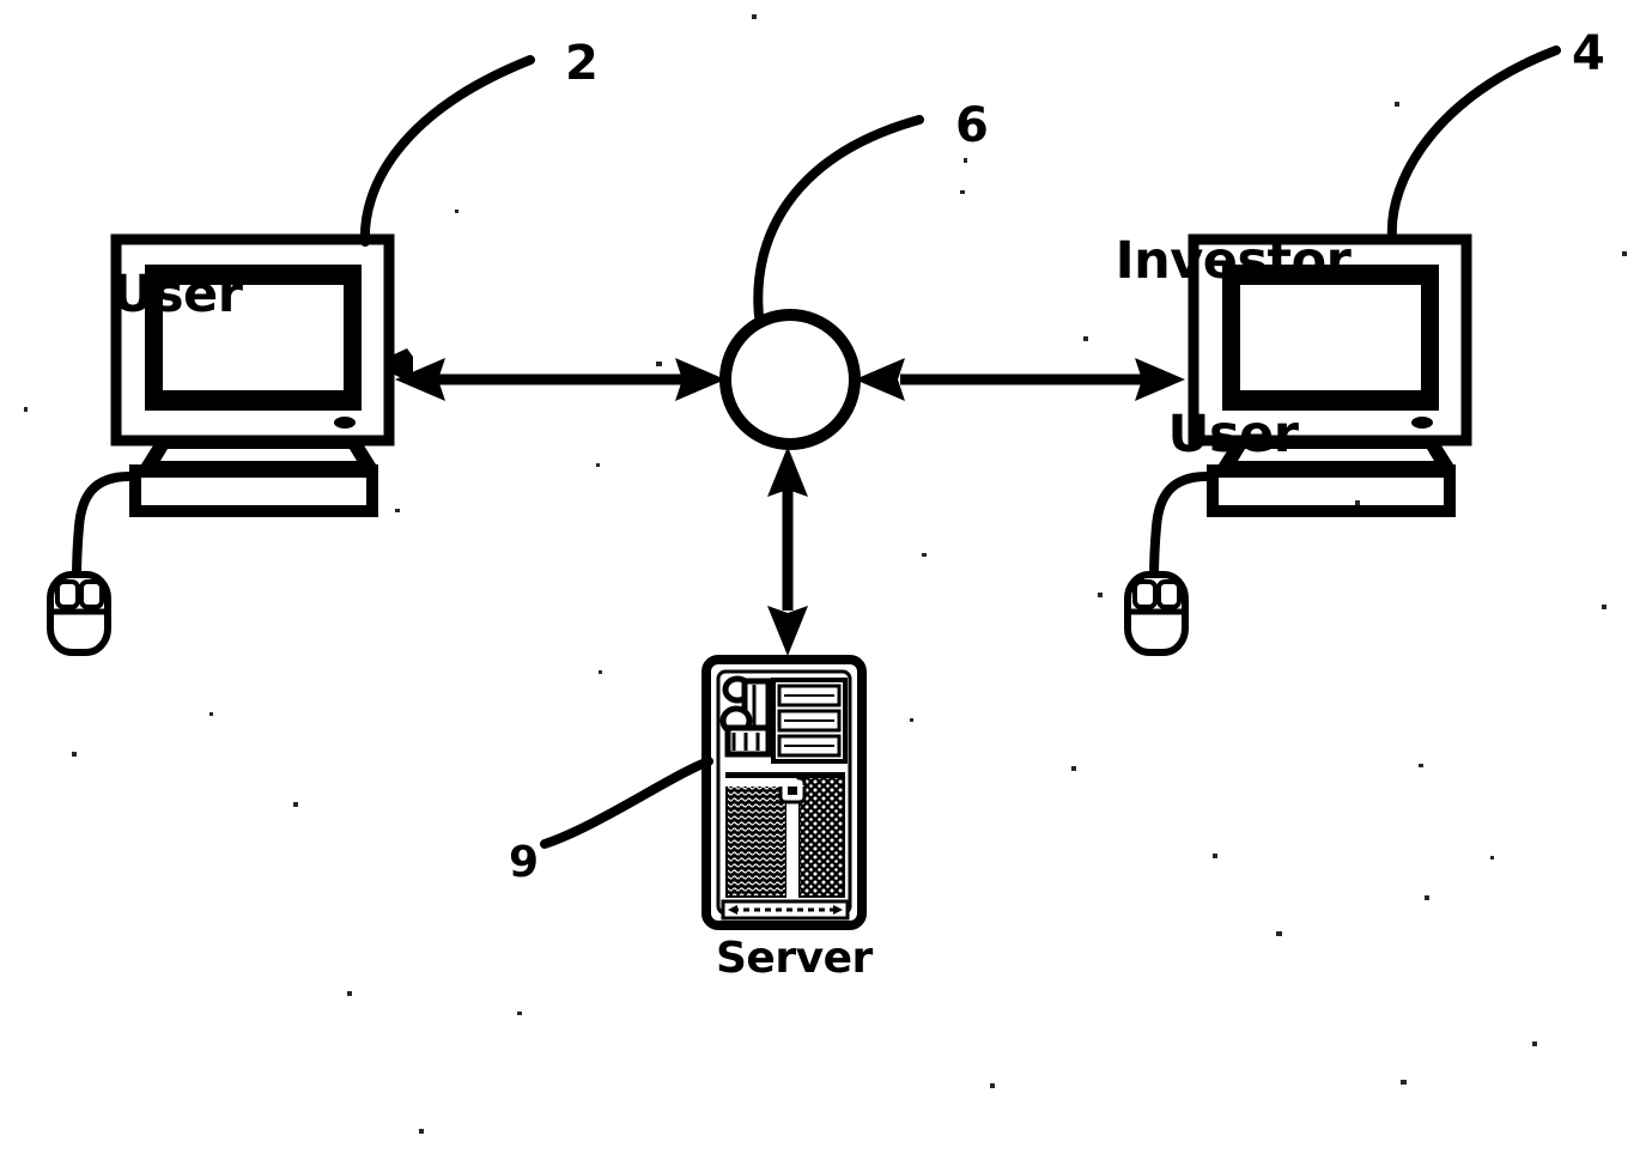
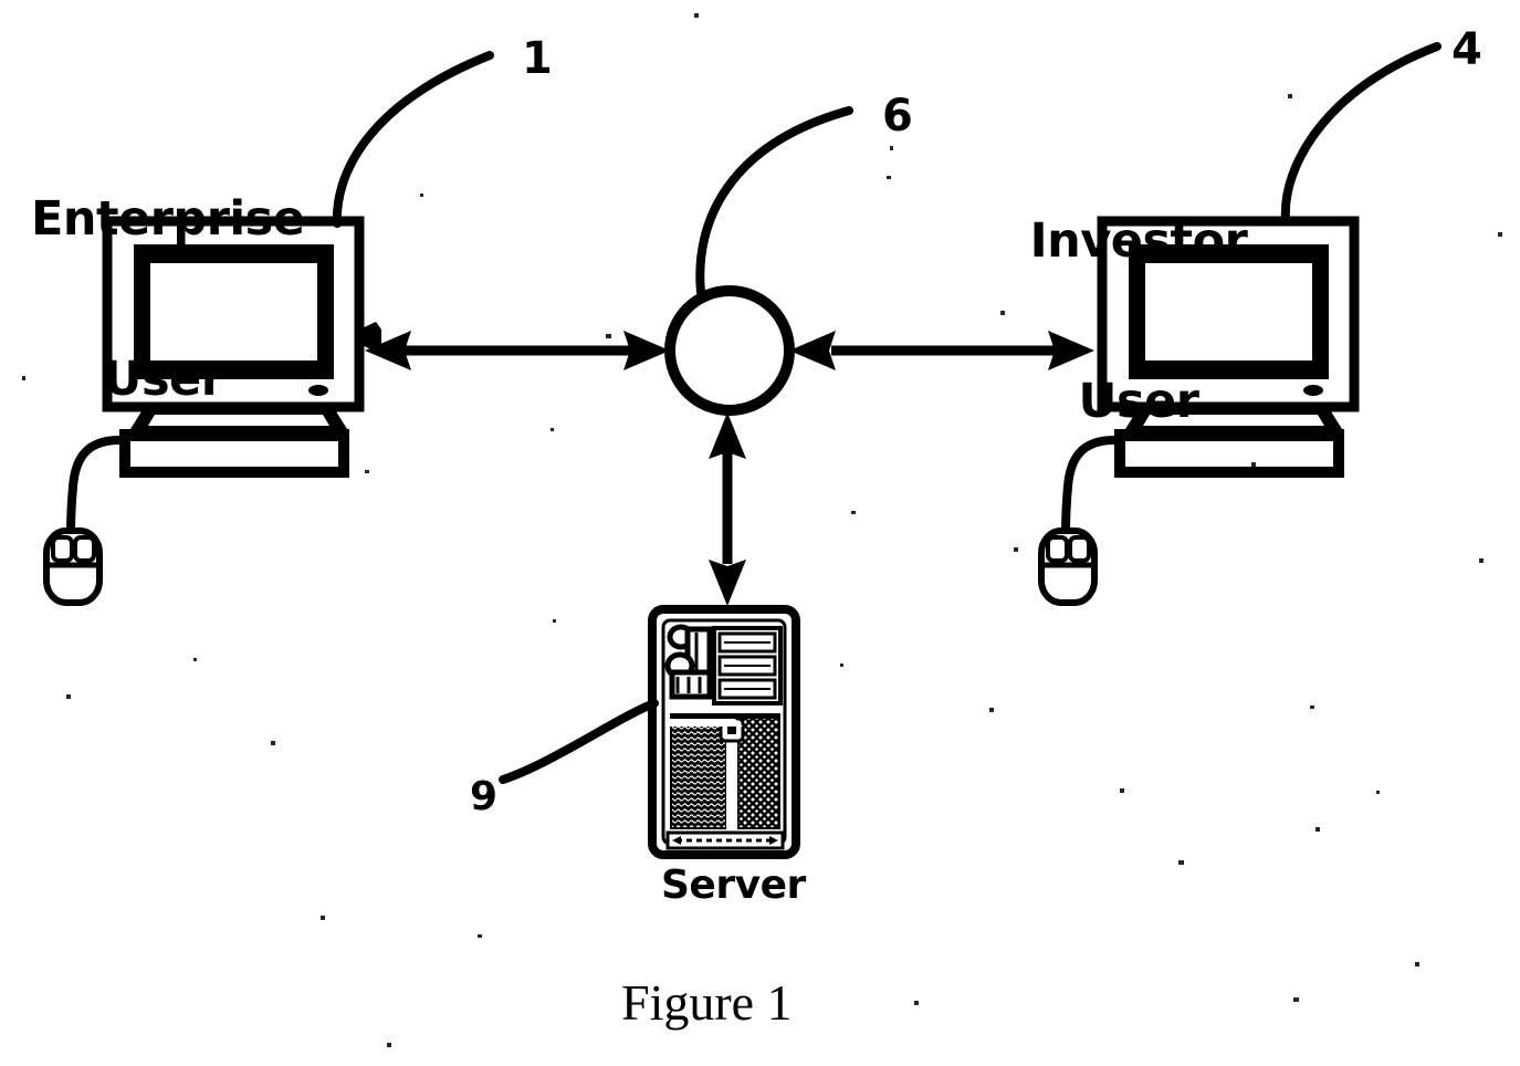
+ Enterprise
  User
  Investor
  User
- 2
+ 1
  4
  6
  9
  Server
+ Figure 1
